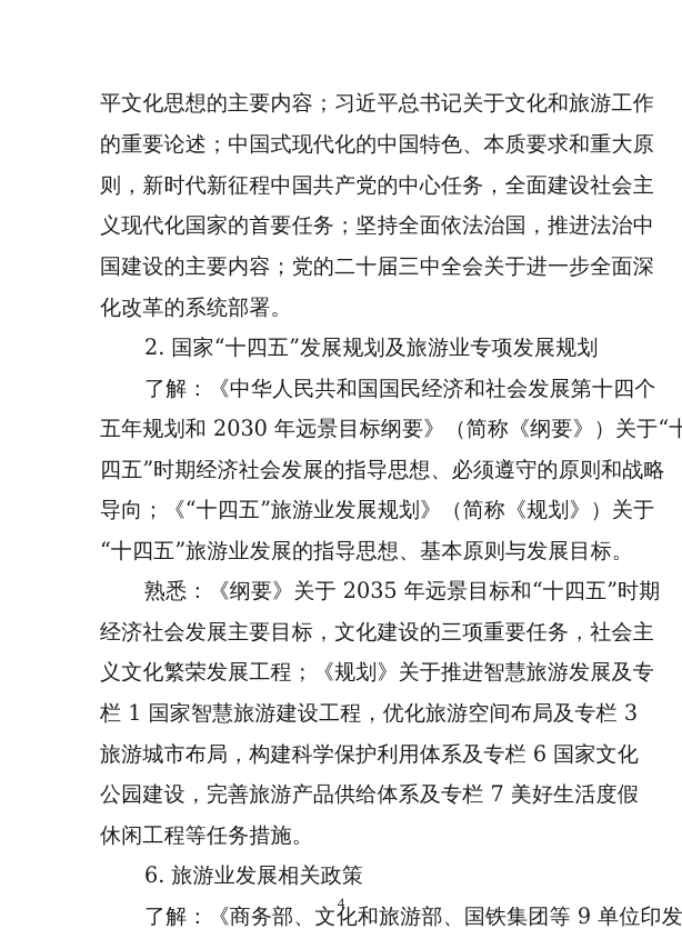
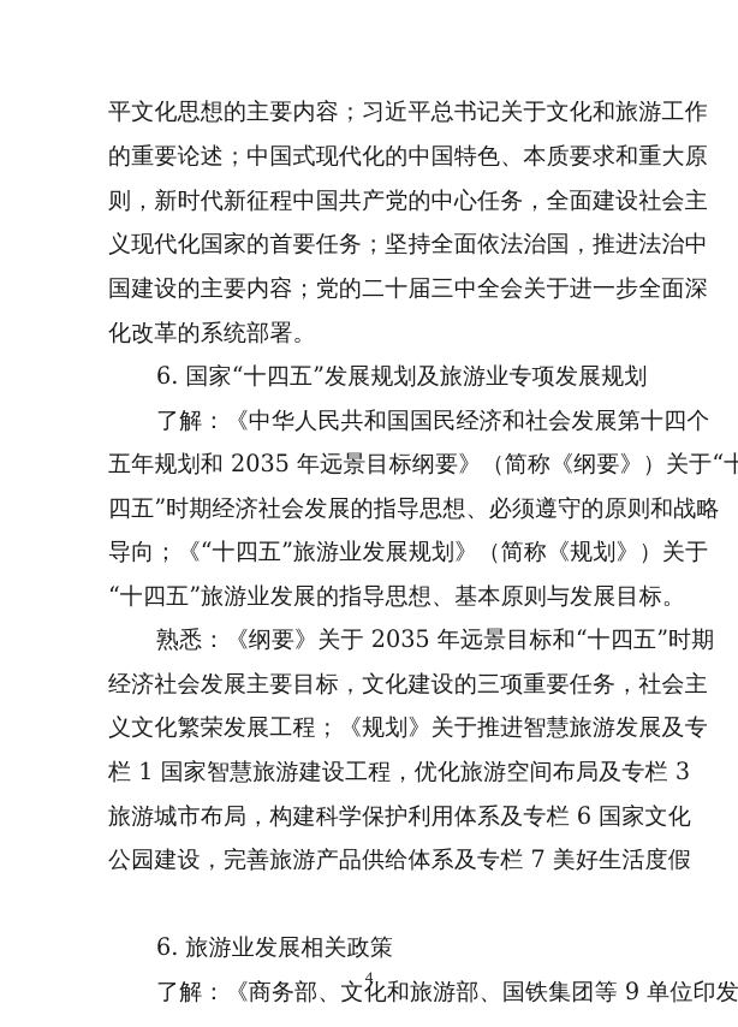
  平文化思想的主要内容；习近平总书记关于文化和旅游工作
  的重要论述；中国式现代化的中国特色、本质要求和重大原
  则，新时代新征程中国共产党的中心任务，全面建设社会主
  义现代化国家的首要任务；坚持全面依法治国，推进法治中
  国建设的主要内容；党的二十届三中全会关于进一步全面深
  化改革的系统部署。
- 2. 国家“十四五”发展规划及旅游业专项发展规划
+ 6. 国家“十四五”发展规划及旅游业专项发展规划
  了解：《中华人民共和国国民经济和社会发展第十四个
- 五年规划和 2030 年远景目标纲要》（简称《纲要》）关于“十
+ 五年规划和 2035 年远景目标纲要》（简称《纲要》）关于“十
  四五”时期经济社会发展的指导思想、必须遵守的原则和战略
  导向；《“十四五”旅游业发展规划》（简称《规划》）关于
  “十四五”旅游业发展的指导思想、基本原则与发展目标。
  熟悉：《纲要》关于 2035 年远景目标和“十四五”时期
  经济社会发展主要目标，文化建设的三项重要任务，社会主
  义文化繁荣发展工程；《规划》关于推进智慧旅游发展及专
  栏 1 国家智慧旅游建设工程，优化旅游空间布局及专栏 3
  旅游城市布局，构建科学保护利用体系及专栏 6 国家文化
  公园建设，完善旅游产品供给体系及专栏 7 美好生活度假
- 休闲工程等任务措施。
  6. 旅游业发展相关政策
  了解：《商务部、文化和旅游部、国铁集团等 9 单位印发
  4
